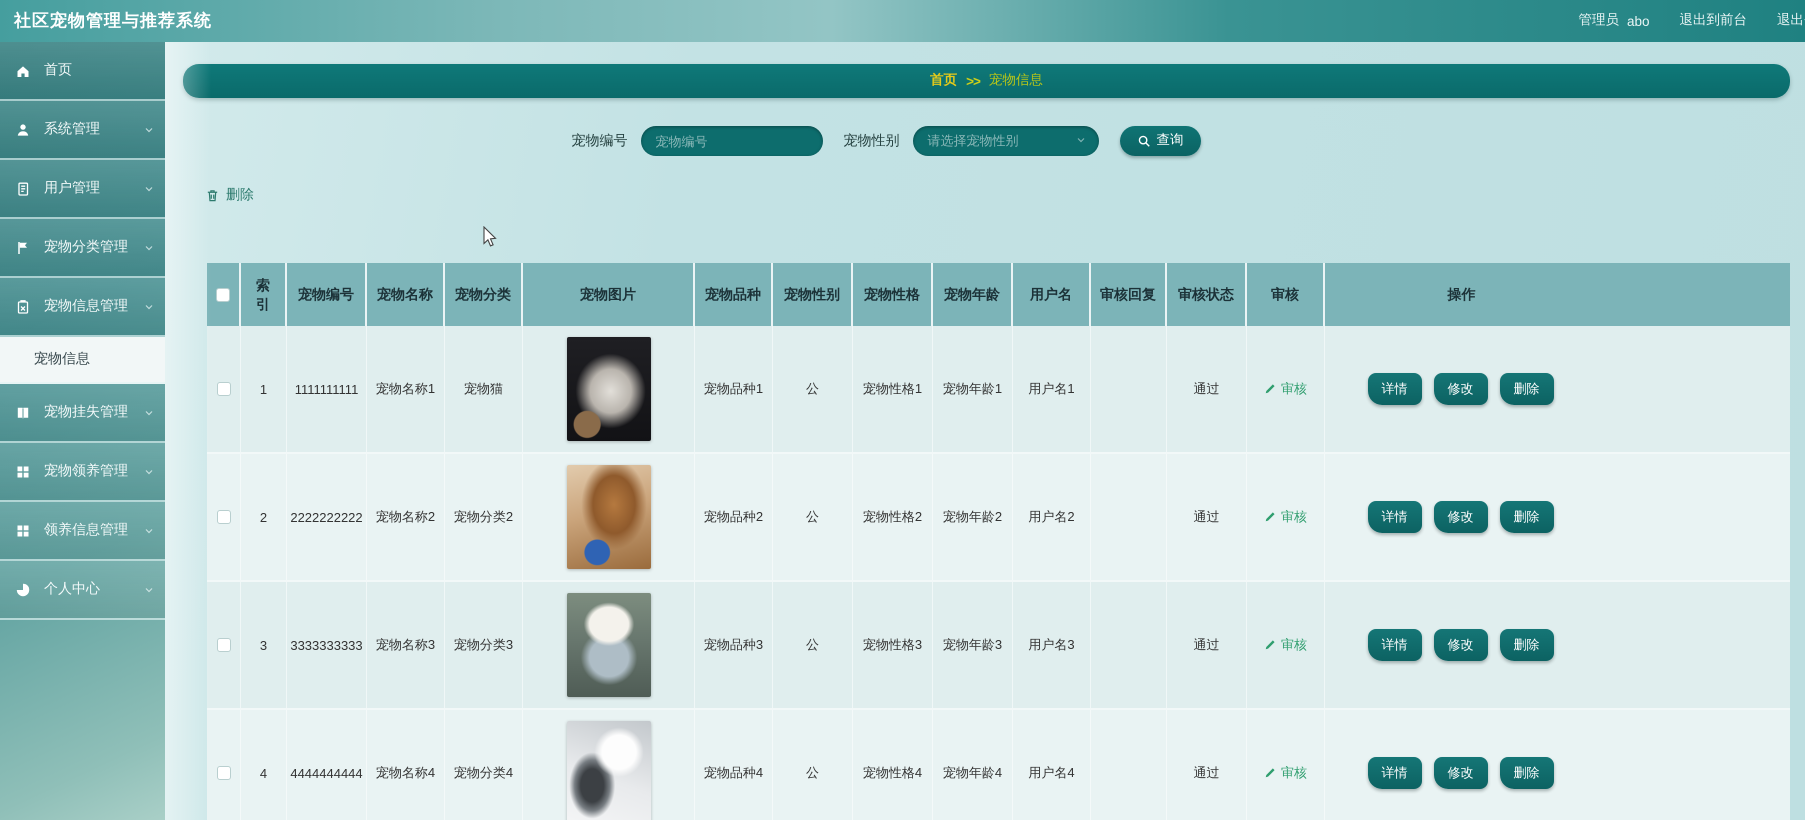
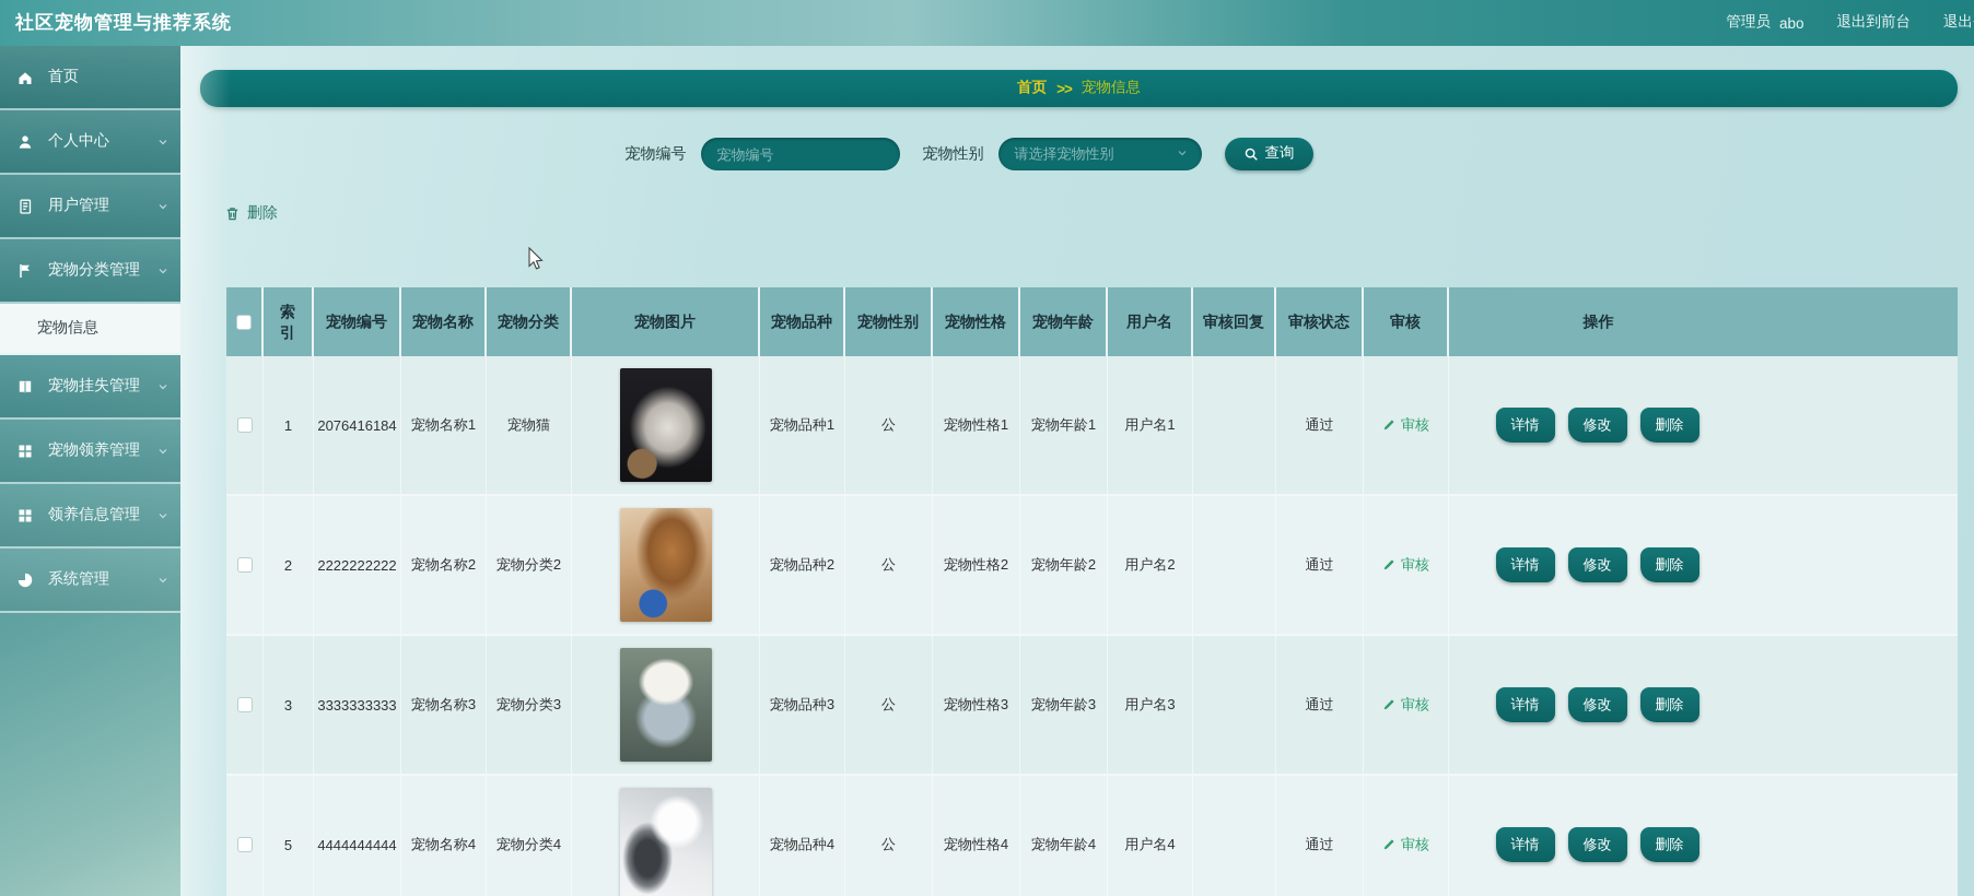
  社区宠物管理与推荐系统
  管理员
  abo
  退出到前台
  首页
- 系统管理
+ 个人中心
  用户管理
  宠物分类管理
- 宠物信息管理
  宠物信息
  宠物挂失管理
  宠物领养管理
  领养信息管理
- 个人中心
+ 系统管理
  首页
  >>
  宠物信息
  宠物编号
  宠物编号
  宠物性别
  请选择宠物性别
  查询
  删除
  索引
  宠物编号
  宠物名称
  宠物分类
  宠物图片
  宠物品种
  宠物性别
  宠物性格
  宠物年龄
  用户名
  审核回复
  审核状态
  审核
  操作
  1
- 1111111111
+ 2076416184
  宠物名称1
  宠物猫
  宠物品种1
  公
  宠物性格1
  宠物年龄1
  用户名1
  通过
  审核
  详情
  修改
  删除
  2
  2222222222
  宠物名称2
  宠物分类2
  宠物品种2
  公
  宠物性格2
  宠物年龄2
  用户名2
  通过
  审核
  详情
  修改
  删除
  3
  3333333333
  宠物名称3
  宠物分类3
  宠物品种3
  公
  宠物性格3
  宠物年龄3
  用户名3
  通过
  审核
  详情
  修改
  删除
- 4
+ 5
  4444444444
  宠物名称4
  宠物分类4
  宠物品种4
  公
  宠物性格4
  宠物年龄4
  用户名4
  通过
  审核
  详情
  修改
  删除
